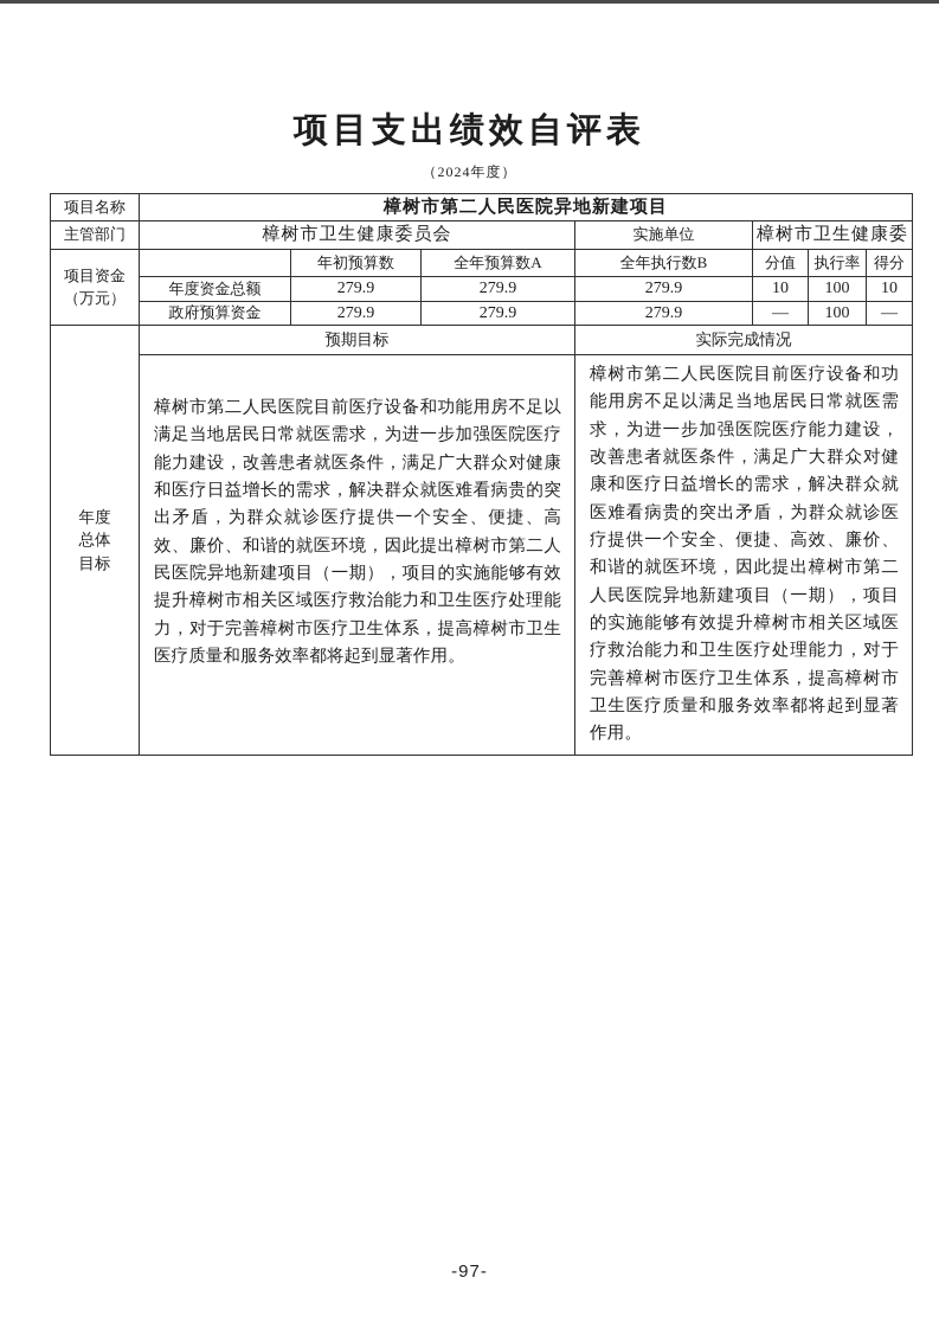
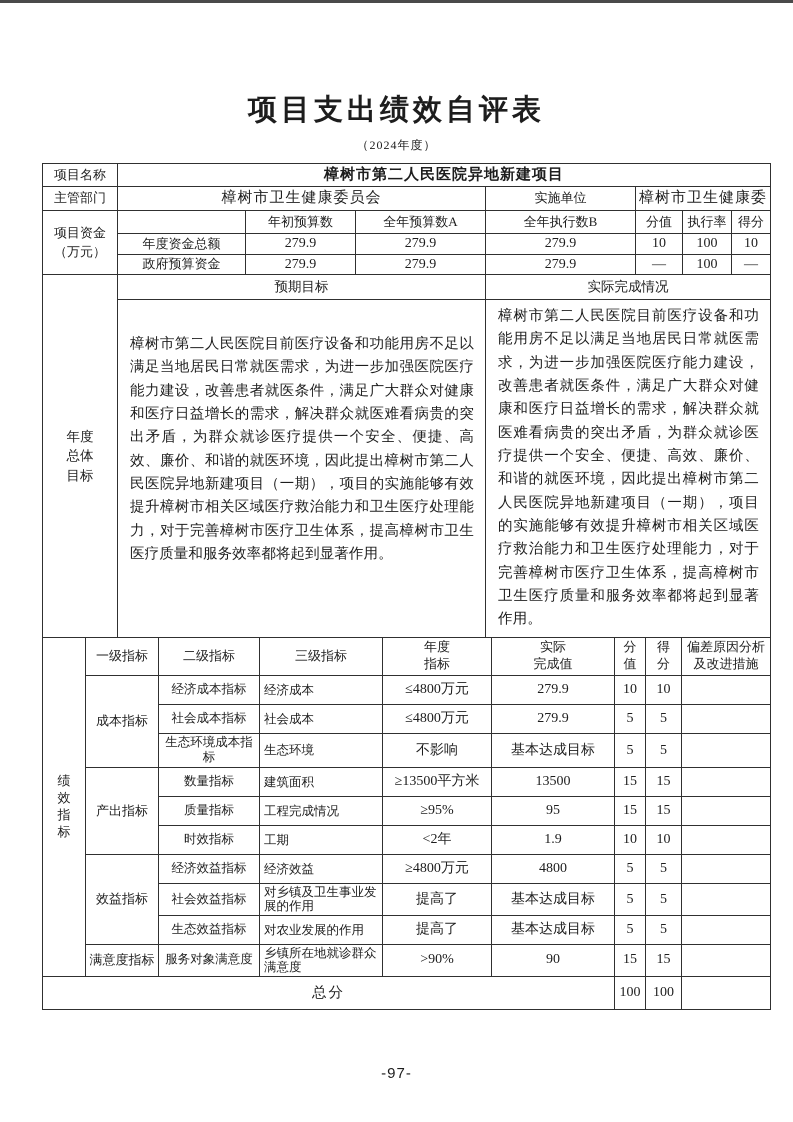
  项目支出绩效自评表
  （2024年度）
  项目名称	樟树市第二人民医院异地新建项目
  主管部门	樟树市卫生健康委员会	实施单位	樟树市卫生健康委
  项目资金 （万元）		年初预算数	全年预算数A	全年执行数B	分值	执行率	得分
  年度资金总额	279.9	279.9	279.9	10	100	10
  政府预算资金	279.9	279.9	279.9	—	100	—
  年度 总体 目标	预期目标	实际完成情况
  樟树市第二人民医院目前医疗设备和功能用房不足以满足当地居民日常就医需求，为进一步加强医院医疗能力建设，改善患者就医条件，满足广大群众对健康和医疗日益增长的需求，解决群众就医难看病贵的突出矛盾，为群众就诊医疗提供一个安全、便捷、高效、廉价、和谐的就医环境，因此提出樟树市第二人民医院异地新建项目（一期），项目的实施能够有效提升樟树市相关区域医疗救治能力和卫生医疗处理能力，对于完善樟树市医疗卫生体系，提高樟树市卫生医疗质量和服务效率都将起到显著作用。	樟树市第二人民医院目前医疗设备和功能用房不足以满足当地居民日常就医需求，为进一步加强医院医疗能力建设，改善患者就医条件，满足广大群众对健康和医疗日益增长的需求，解决群众就医难看病贵的突出矛盾，为群众就诊医疗提供一个安全、便捷、高效、廉价、和谐的就医环境，因此提出樟树市第二人民医院异地新建项目（一期），项目的实施能够有效提升樟树市相关区域医疗救治能力和卫生医疗处理能力，对于完善樟树市医疗卫生体系，提高樟树市卫生医疗质量和服务效率都将起到显著作用。
+ 绩 效 指 标	一级指标	二级指标	三级指标	年度 指标	实际 完成值	分 值	得 分	偏差原因分析 及改进措施
+ 成本指标	经济成本指标	经济成本	≤4800万元	279.9	10	10
+ 社会成本指标	社会成本	≤4800万元	279.9	5	5
+ 生态环境成本指标	生态环境	不影响	基本达成目标	5	5
+ 产出指标	数量指标	建筑面积	≥13500平方米	13500	15	15
+ 质量指标	工程完成情况	≥95%	95	15	15
+ 时效指标	工期	<2年	1.9	10	10
+ 效益指标	经济效益指标	经济效益	≥4800万元	4800	5	5
+ 社会效益指标	对乡镇及卫生事业发展的作用	提高了	基本达成目标	5	5
+ 生态效益指标	对农业发展的作用	提高了	基本达成目标	5	5
+ 满意度指标	服务对象满意度	乡镇所在地就诊群众满意度	>90%	90	15	15
+ 总分	100	100
  -97-
